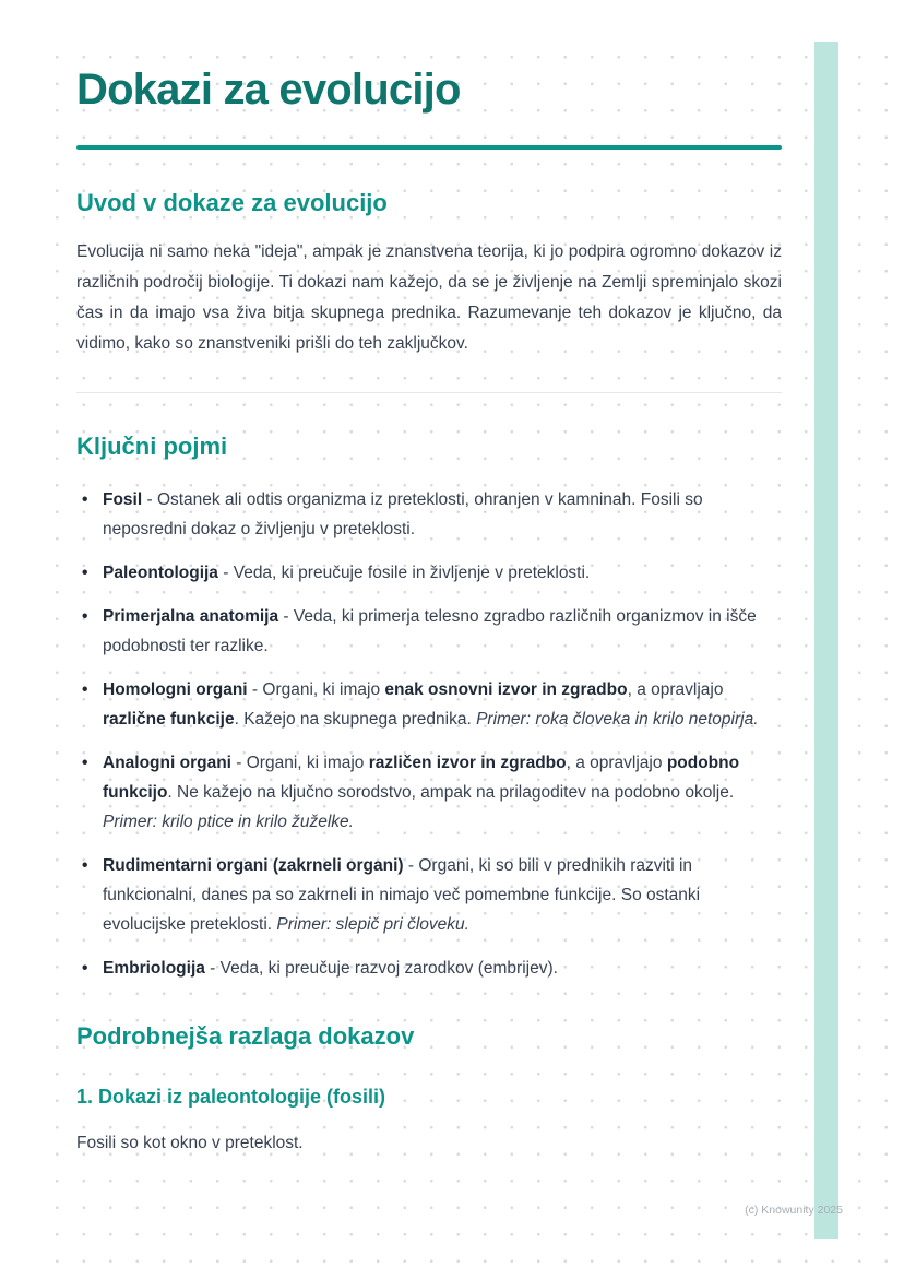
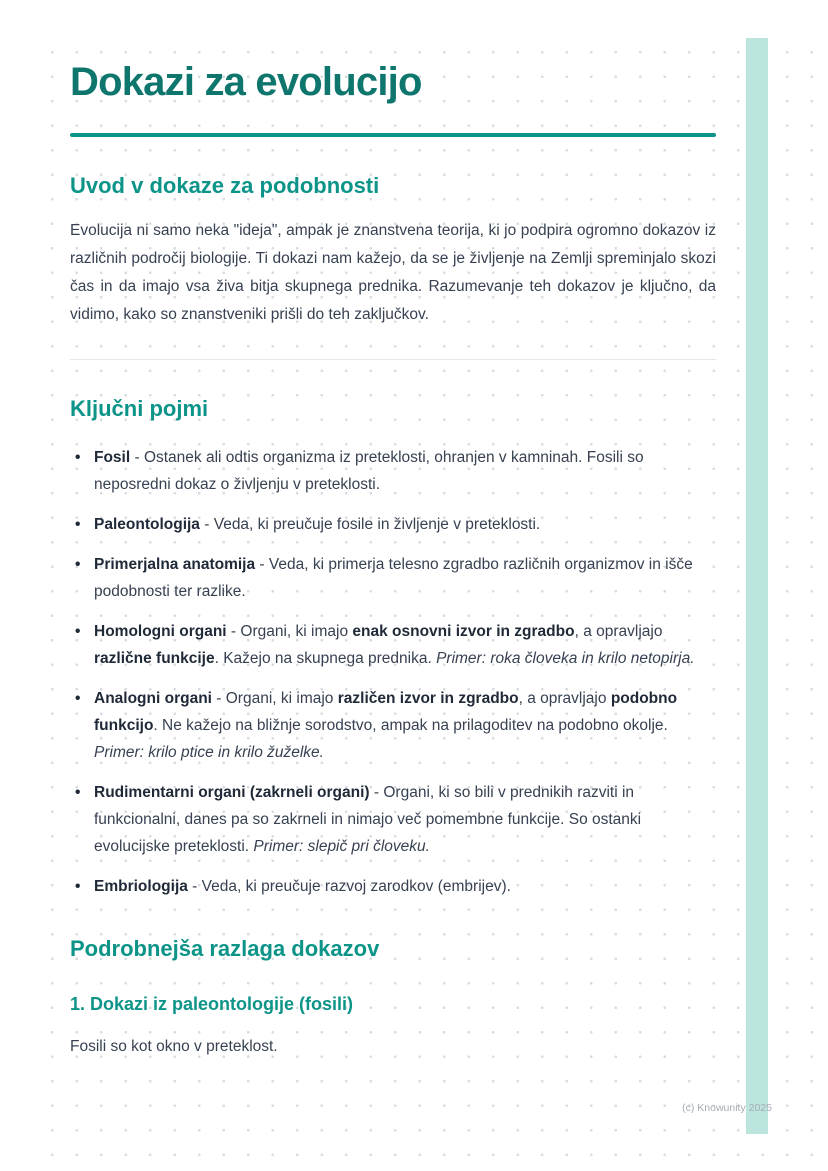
  Dokazi za evolucijo
- Uvod v dokaze za evolucijo
+ Uvod v dokaze za podobnosti
  Evolucija ni samo neka "ideja", ampak je znanstvena teorija, ki jo podpira ogromno dokazov iz različnih področij biologije. Ti dokazi nam kažejo, da se je življenje na Zemlji spreminjalo skozi čas in da imajo vsa živa bitja skupnega prednika. Razumevanje teh dokazov je ključno, da vidimo, kako so znanstveniki prišli do teh zaključkov.
  Ključni pojmi
  Fosil - Ostanek ali odtis organizma iz preteklosti, ohranjen v kamninah. Fosili so neposredni dokaz o življenju v preteklosti.
  Paleontologija - Veda, ki preučuje fosile in življenje v preteklosti.
  Primerjalna anatomija - Veda, ki primerja telesno zgradbo različnih organizmov in išče podobnosti ter razlike.
  Homologni organi - Organi, ki imajo enak osnovni izvor in zgradbo, a opravljajo različne funkcije. Kažejo na skupnega prednika. Primer: roka človeka in krilo netopirja.
- Analogni organi - Organi, ki imajo različen izvor in zgradbo, a opravljajo podobno funkcijo. Ne kažejo na ključno sorodstvo, ampak na prilagoditev na podobno okolje. Primer: krilo ptice in krilo žuželke.
+ Analogni organi - Organi, ki imajo različen izvor in zgradbo, a opravljajo podobno funkcijo. Ne kažejo na bližnje sorodstvo, ampak na prilagoditev na podobno okolje. Primer: krilo ptice in krilo žuželke.
  Rudimentarni organi (zakrneli organi) - Organi, ki so bili v prednikih razviti in funkcionalni, danes pa so zakrneli in nimajo več pomembne funkcije. So ostanki evolucijske preteklosti. Primer: slepič pri človeku.
  Embriologija - Veda, ki preučuje razvoj zarodkov (embrijev).
  Podrobnejša razlaga dokazov
  1. Dokazi iz paleontologije (fosili)
  Fosili so kot okno v preteklost.
  (c) Knowunity 2025
